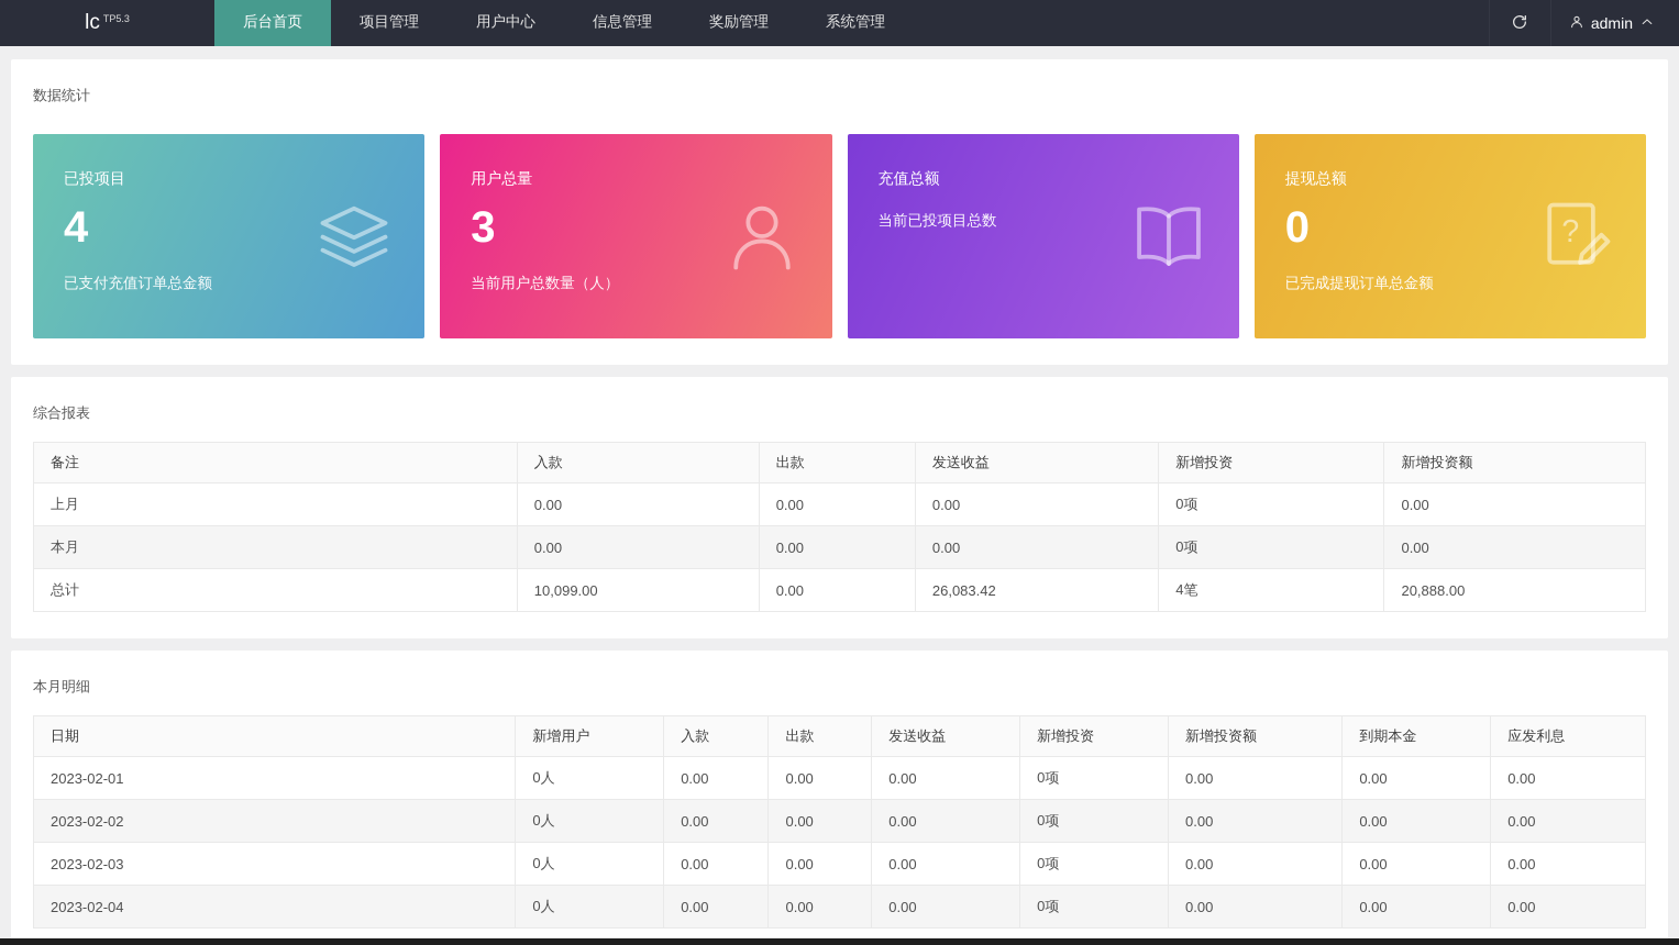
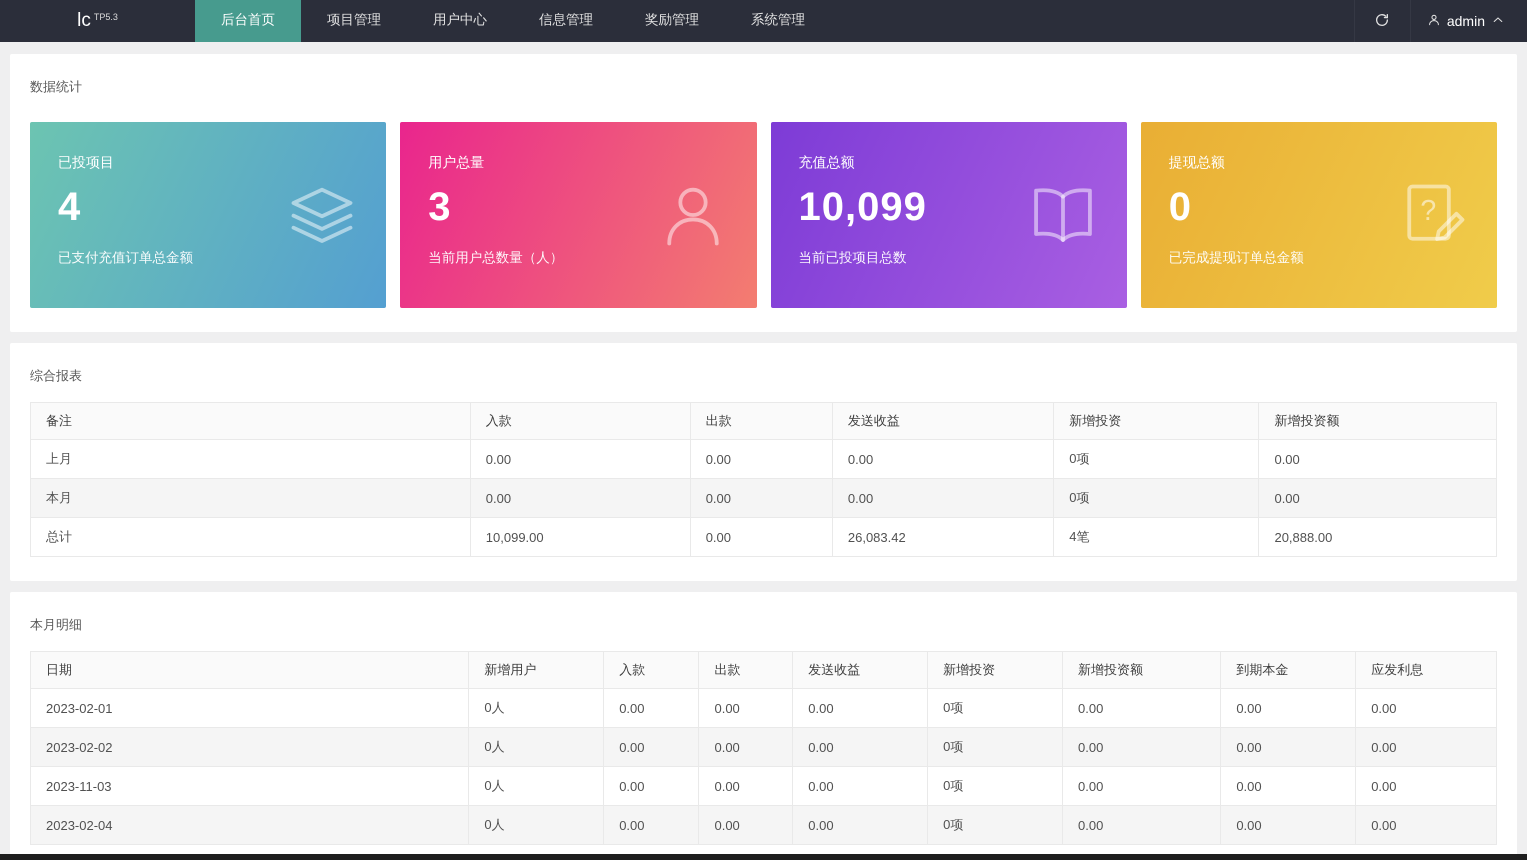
  lc
  TP5.3
  后台首页
  项目管理
  用户中心
  信息管理
  奖励管理
  系统管理
  admin
  数据统计
  已投项目
  4
  已支付充值订单总金额
  用户总量
  3
  当前用户总数量（人）
  充值总额
+ 10,099
  当前已投项目总数
  提现总额
  0
  已完成提现订单总金额
  ?
  综合报表
  备注	入款	出款	发送收益	新增投资	新增投资额
  上月	0.00	0.00	0.00	0项	0.00
  本月	0.00	0.00	0.00	0项	0.00
  总计	10,099.00	0.00	26,083.42	4笔	20,888.00
  本月明细
  日期	新增用户	入款	出款	发送收益	新增投资	新增投资额	到期本金	应发利息
  2023-02-01	0人	0.00	0.00	0.00	0项	0.00	0.00	0.00
  2023-02-02	0人	0.00	0.00	0.00	0项	0.00	0.00	0.00
- 2023-02-03	0人	0.00	0.00	0.00	0项	0.00	0.00	0.00
+ 2023-11-03	0人	0.00	0.00	0.00	0项	0.00	0.00	0.00
  2023-02-04	0人	0.00	0.00	0.00	0项	0.00	0.00	0.00
